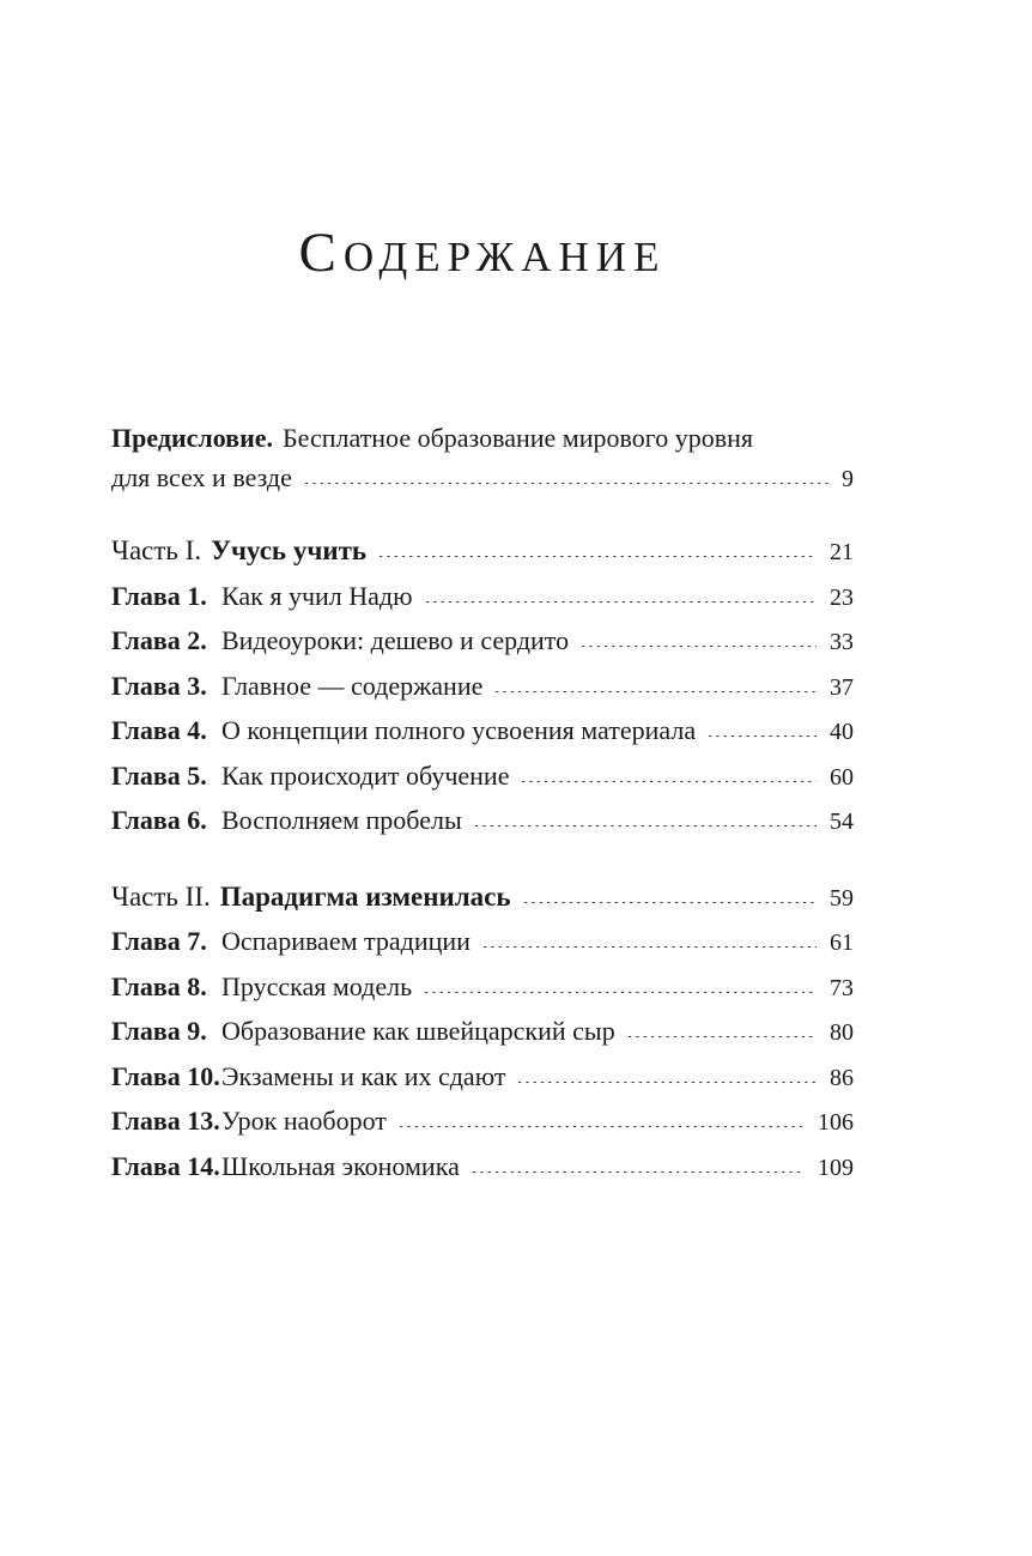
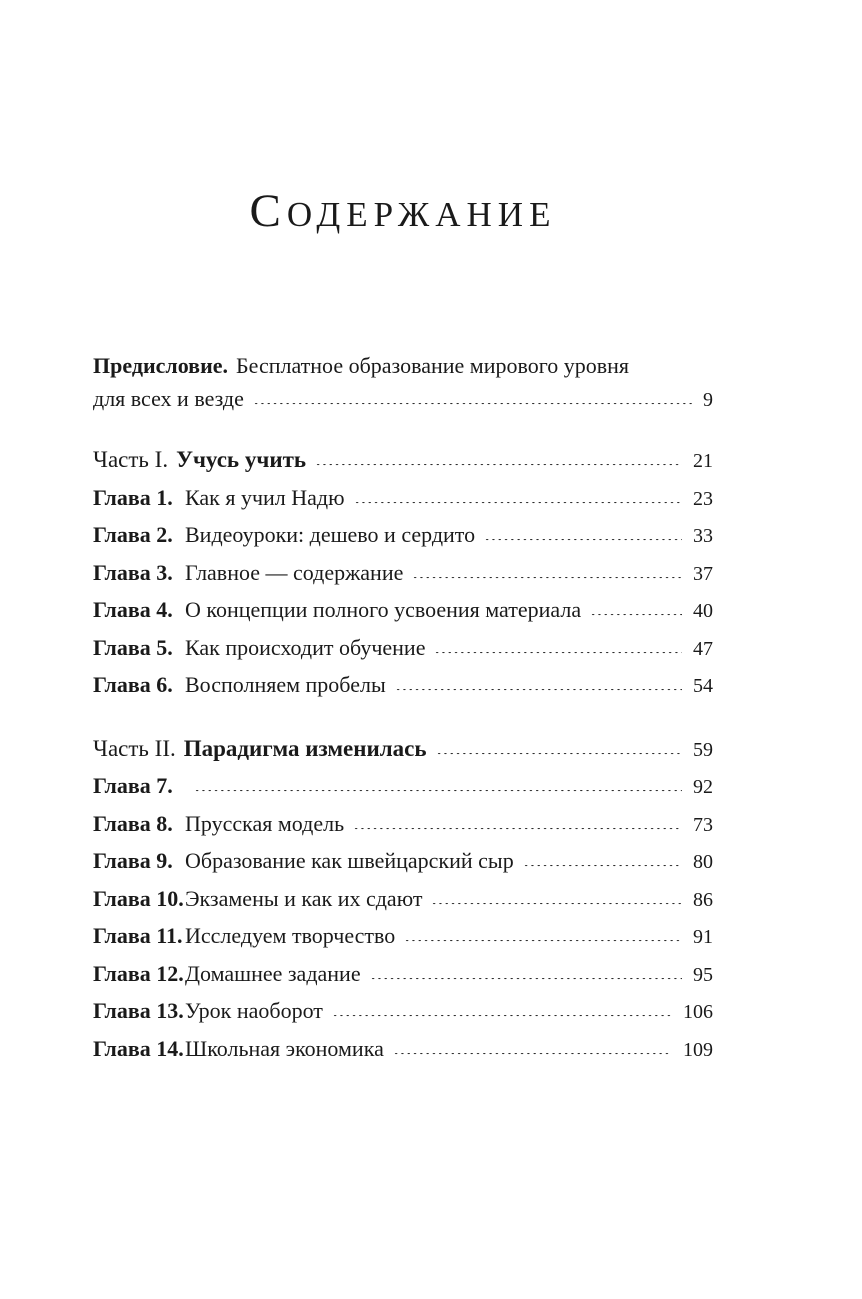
  СОДЕРЖАНИЕ
  Предисловие.
  Бесплатное образование мирового уровня
  для всех и везде
  9
  Часть I.
  Учусь учить
  21
  Глава 1.
  Как я учил Надю
  23
  Глава 2.
  Видеоуроки: дешево и сердито
  33
  Глава 3.
  Главное — содержание
  37
  Глава 4.
  О концепции полного усвоения материала
  40
  Глава 5.
  Как происходит обучение
- 60
+ 47
  Глава 6.
  Восполняем пробелы
  54
  Часть II.
  Парадигма изменилась
  59
  Глава 7.
- Оспариваем традиции
- 61
+ 92
  Глава 8.
  Прусская модель
  73
  Глава 9.
  Образование как швейцарский сыр
  80
  Глава 10.
  Экзамены и как их сдают
  86
+ Глава 11.
+ Исследуем творчество
+ 91
+ Глава 12.
+ Домашнее задание
+ 95
  Глава 13.
  Урок наоборот
  106
  Глава 14.
  Школьная экономика
  109
